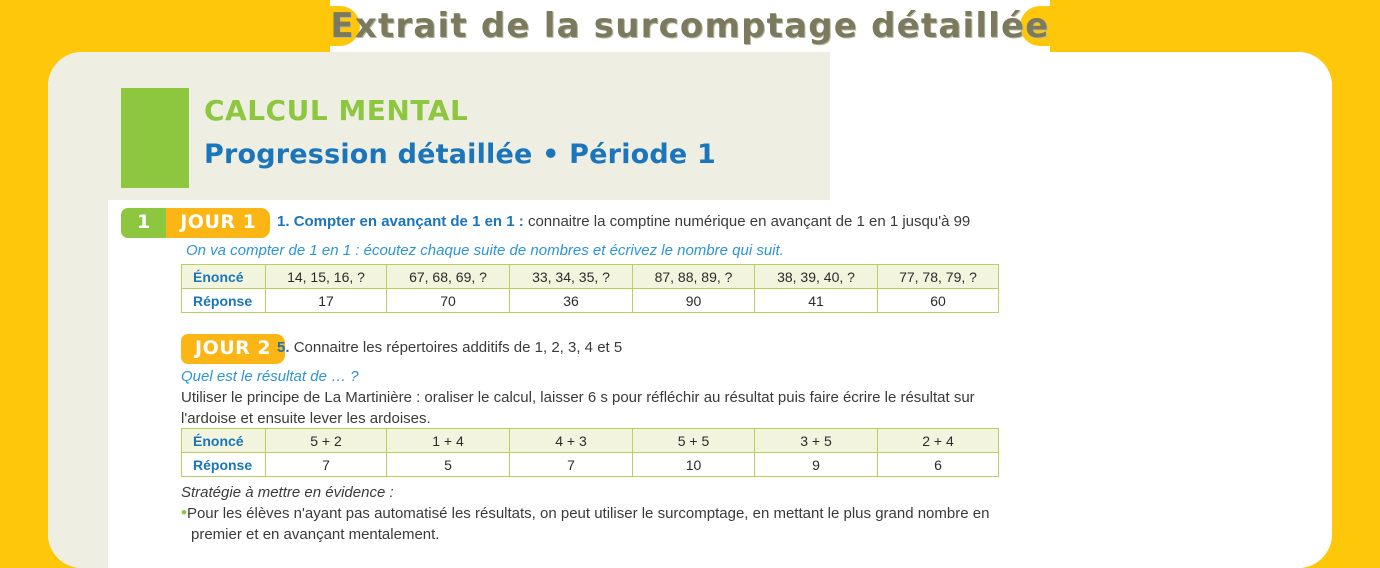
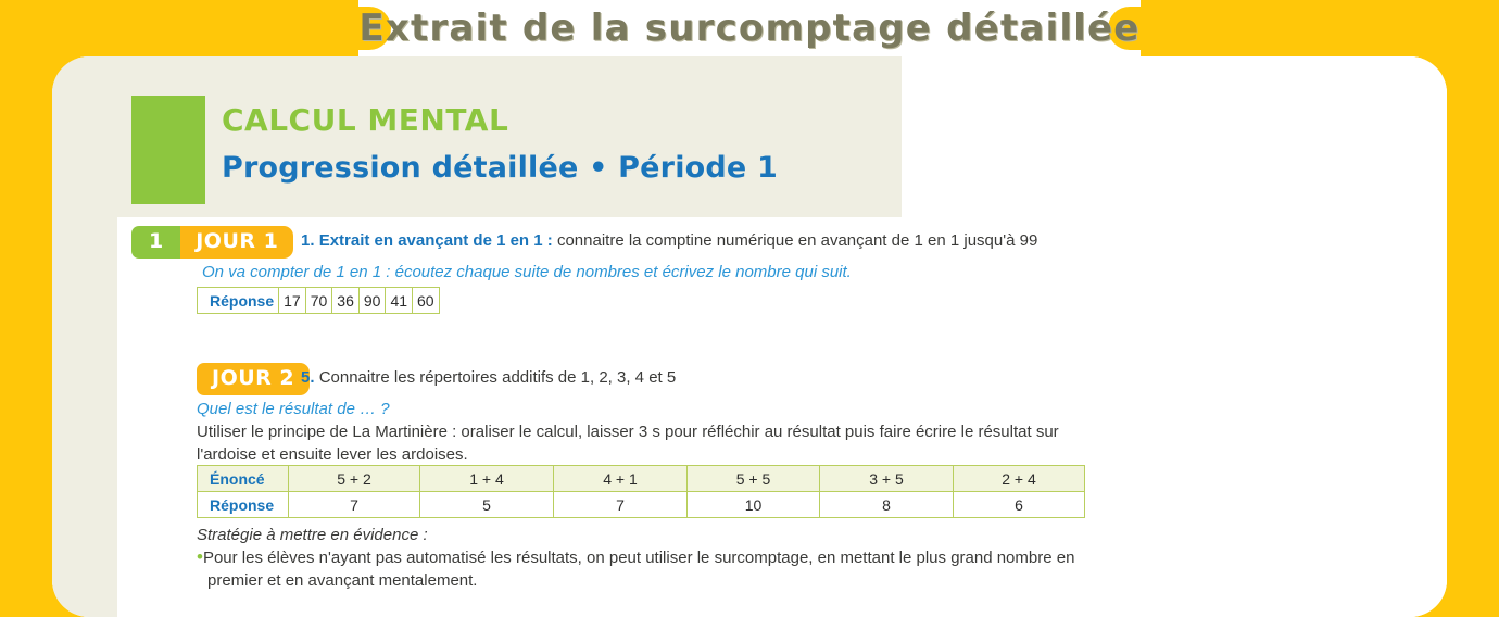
  Extrait de la surcomptage détaillée
  CALCUL MENTAL
  Progression détaillée • Période 1
  1 JOUR 1
- 1. Compter en avançant de 1 en 1 : connaitre la comptine numérique en avançant de 1 en 1 jusqu'à 99
+ 1. Extrait en avançant de 1 en 1 : connaitre la comptine numérique en avançant de 1 en 1 jusqu'à 99
  On va compter de 1 en 1 : écoutez chaque suite de nombres et écrivez le nombre qui suit.
- Énoncé	14, 15, 16, ?	67, 68, 69, ?	33, 34, 35, ?	87, 88, 89, ?	38, 39, 40, ?	77, 78, 79, ?
  Réponse	17	70	36	90	41	60
  JOUR 2
  5. Connaitre les répertoires additifs de 1, 2, 3, 4 et 5
  Quel est le résultat de … ?
- Utiliser le principe de La Martinière : oraliser le calcul, laisser 6 s pour réfléchir au résultat puis faire écrire le résultat sur l'ardoise et ensuite lever les ardoises.
+ Utiliser le principe de La Martinière : oraliser le calcul, laisser 3 s pour réfléchir au résultat puis faire écrire le résultat sur l'ardoise et ensuite lever les ardoises.
- Énoncé	5 + 2	1 + 4	4 + 3	5 + 5	3 + 5	2 + 4
+ Énoncé	5 + 2	1 + 4	4 + 1	5 + 5	3 + 5	2 + 4
- Réponse	7	5	7	10	9	6
+ Réponse	7	5	7	10	8	6
  Stratégie à mettre en évidence :
  •Pour les élèves n'ayant pas automatisé les résultats, on peut utiliser le surcomptage, en mettant le plus grand nombre en premier et en avançant mentalement.
